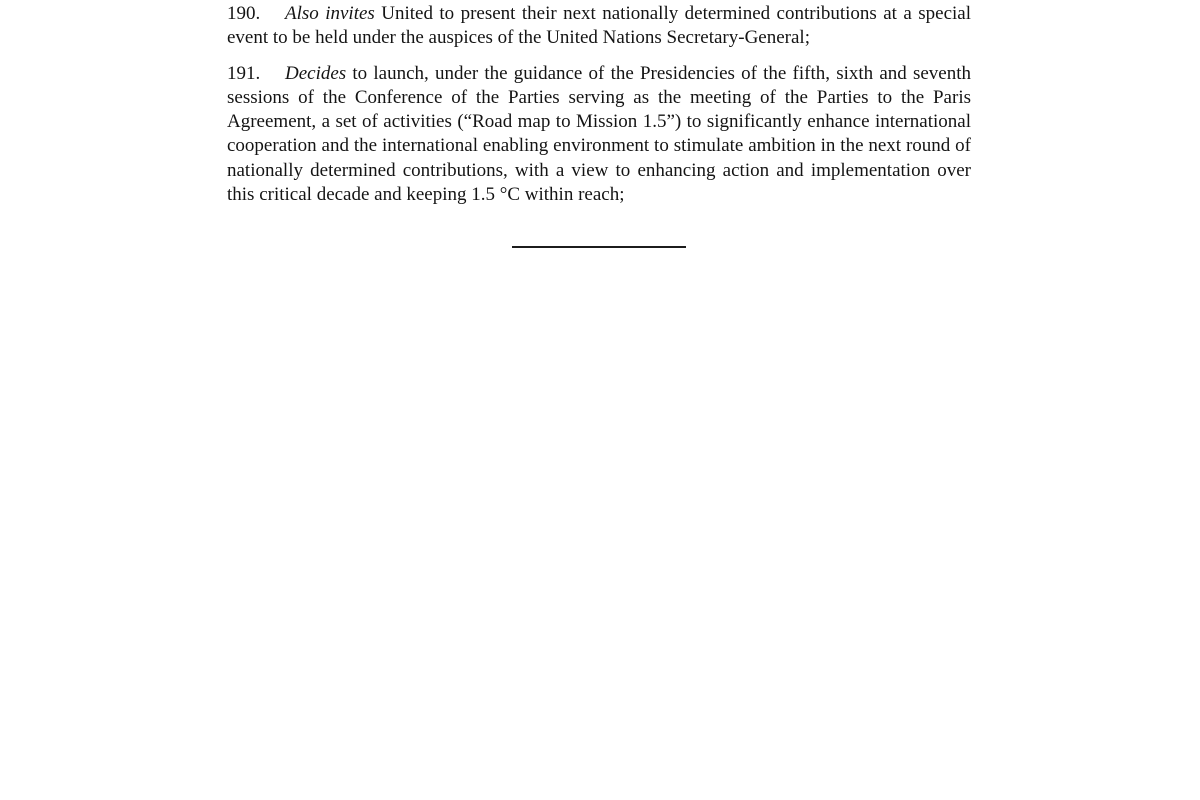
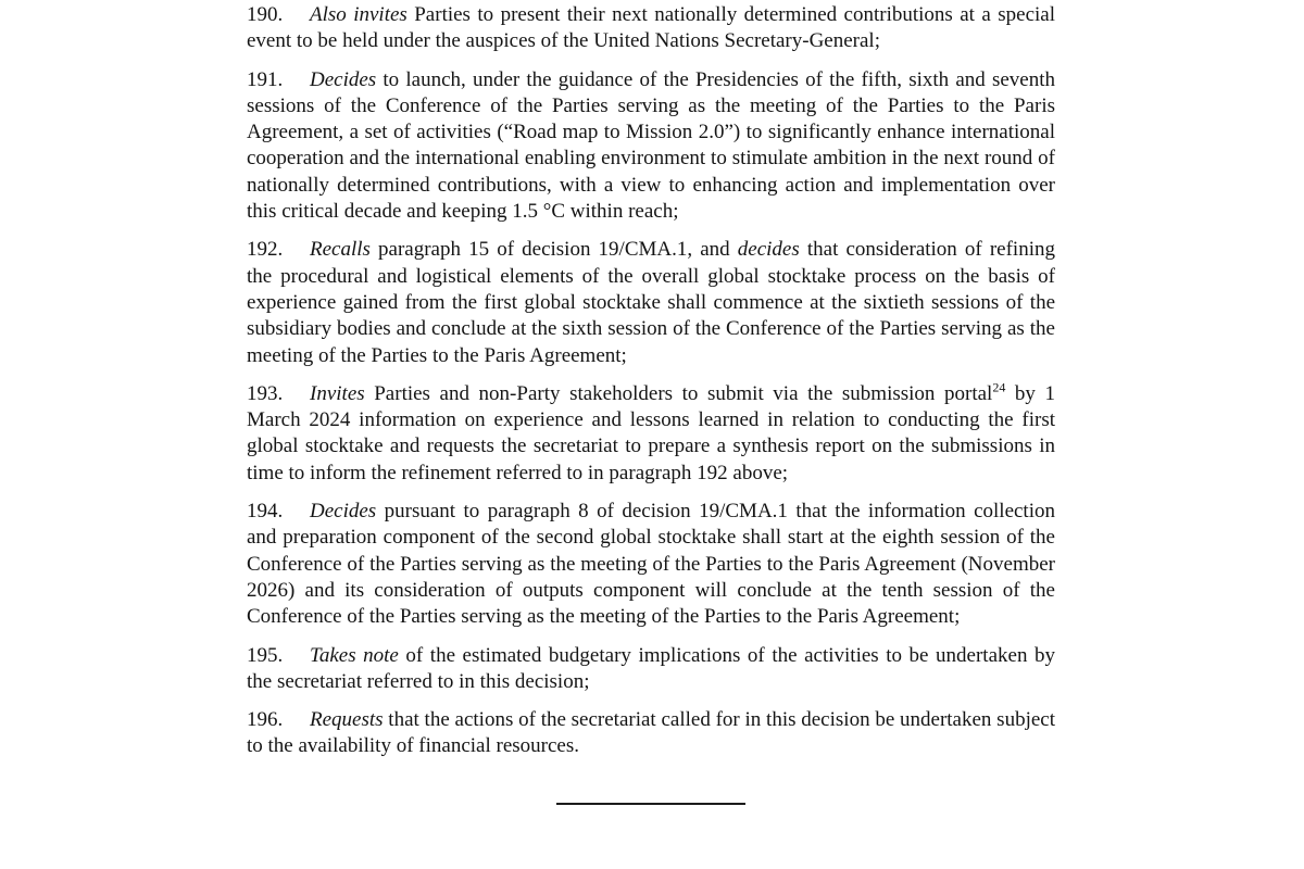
- 190. Also invites United to present their next nationally determined contributions at a special event to be held under the auspices of the United Nations Secretary-General;
+ 190. Also invites Parties to present their next nationally determined contributions at a special event to be held under the auspices of the United Nations Secretary-General;
- 191. Decides to launch, under the guidance of the Presidencies of the fifth, sixth and seventh sessions of the Conference of the Parties serving as the meeting of the Parties to the Paris Agreement, a set of activities (“Road map to Mission 1.5”) to significantly enhance international cooperation and the international enabling environment to stimulate ambition in the next round of nationally determined contributions, with a view to enhancing action and implementation over this critical decade and keeping 1.5 °C within reach;
+ 191. Decides to launch, under the guidance of the Presidencies of the fifth, sixth and seventh sessions of the Conference of the Parties serving as the meeting of the Parties to the Paris Agreement, a set of activities (“Road map to Mission 2.0”) to significantly enhance international cooperation and the international enabling environment to stimulate ambition in the next round of nationally determined contributions, with a view to enhancing action and implementation over this critical decade and keeping 1.5 °C within reach;
+ 192. Recalls paragraph 15 of decision 19/CMA.1, and decides that consideration of refining the procedural and logistical elements of the overall global stocktake process on the basis of experience gained from the first global stocktake shall commence at the sixtieth sessions of the subsidiary bodies and conclude at the sixth session of the Conference of the Parties serving as the meeting of the Parties to the Paris Agreement;
+ 193. Invites Parties and non-Party stakeholders to submit via the submission portal24 by 1 March 2024 information on experience and lessons learned in relation to conducting the first global stocktake and requests the secretariat to prepare a synthesis report on the submissions in time to inform the refinement referred to in paragraph 192 above;
+ 194. Decides pursuant to paragraph 8 of decision 19/CMA.1 that the information collection and preparation component of the second global stocktake shall start at the eighth session of the Conference of the Parties serving as the meeting of the Parties to the Paris Agreement (November 2026) and its consideration of outputs component will conclude at the tenth session of the Conference of the Parties serving as the meeting of the Parties to the Paris Agreement;
+ 195. Takes note of the estimated budgetary implications of the activities to be undertaken by the secretariat referred to in this decision;
+ 196. Requests that the actions of the secretariat called for in this decision be undertaken subject to the availability of financial resources.
